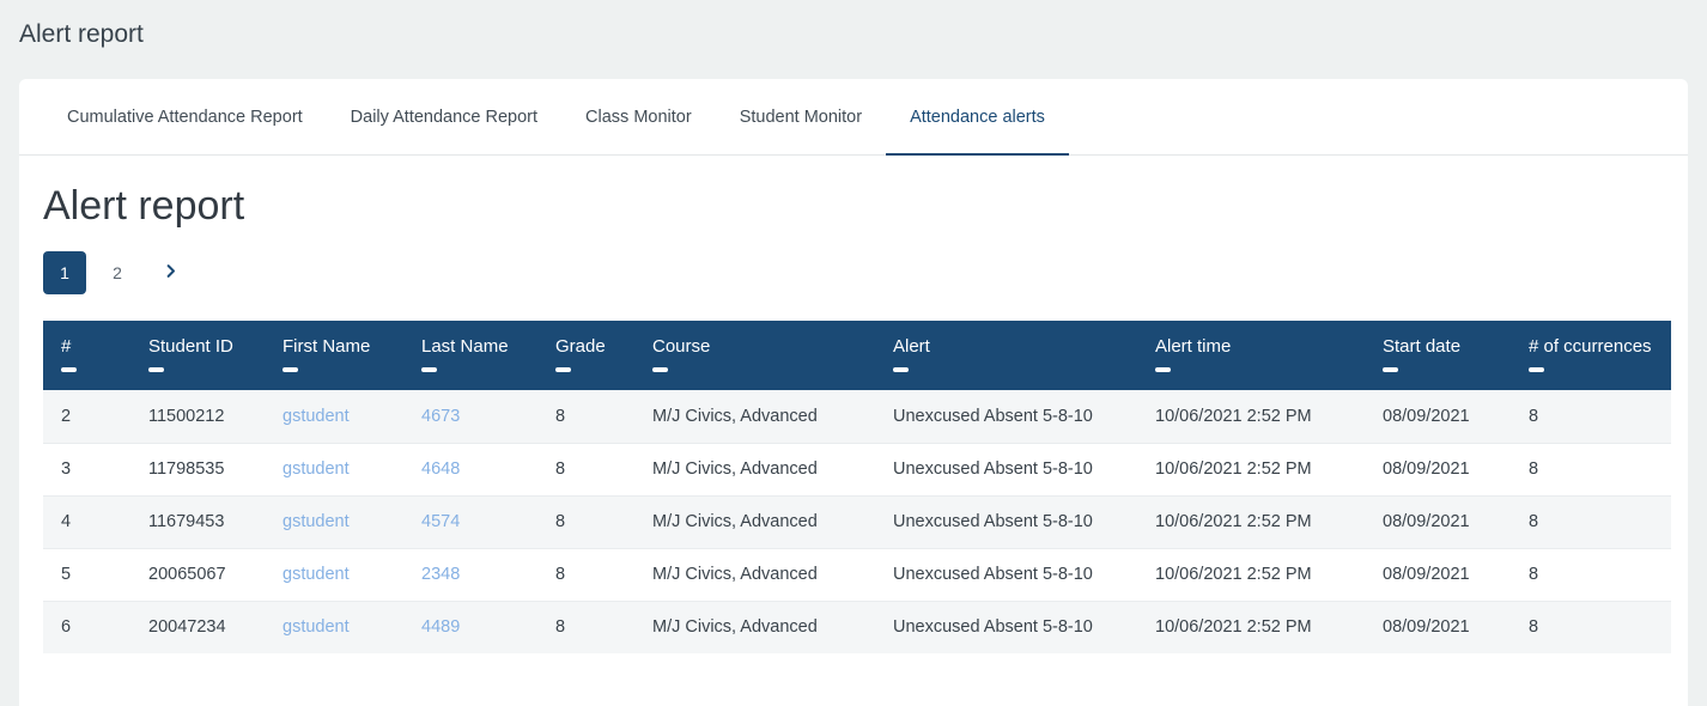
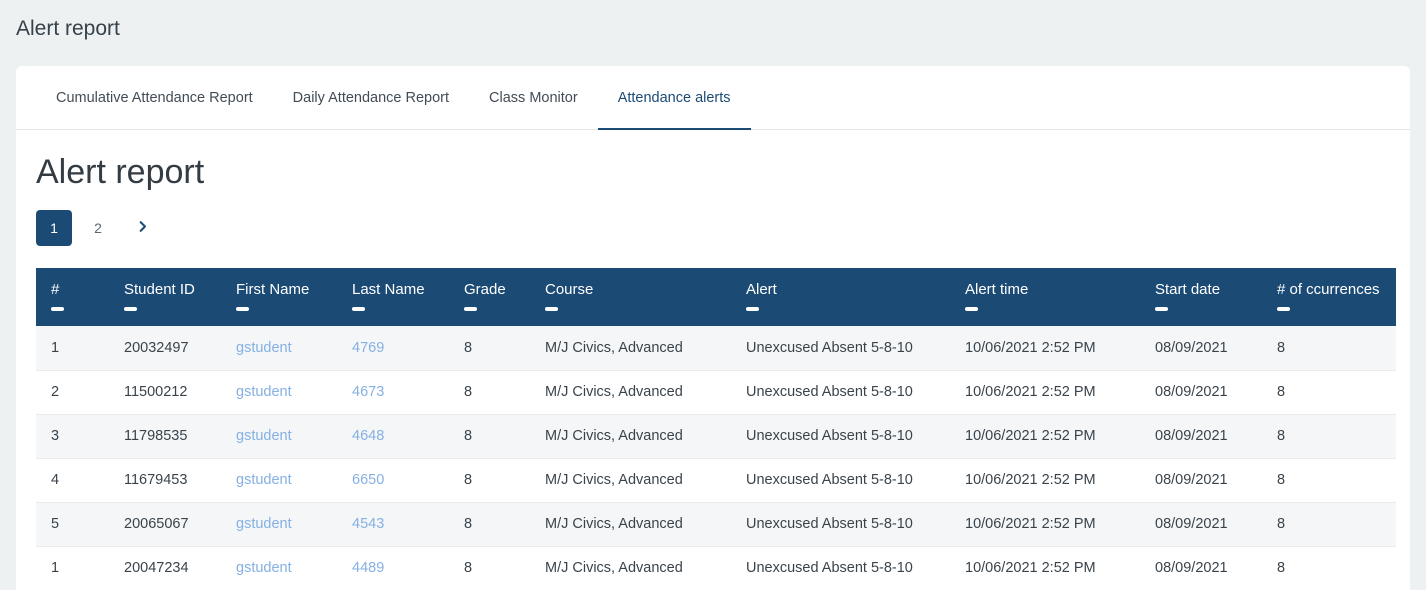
  Alert report
  Cumulative Attendance Report
  Daily Attendance Report
  Class Monitor
- Student Monitor
  Attendance alerts
  Alert report
  1
  2
  #	Student ID	First Name	Last Name	Grade	Course	Alert	Alert time	Start date	# of ccurrences
+ 1	20032497	gstudent	4769	8	M/J Civics, Advanced	Unexcused Absent 5-8-10	10/06/2021 2:52 PM	08/09/2021	8
  2	11500212	gstudent	4673	8	M/J Civics, Advanced	Unexcused Absent 5-8-10	10/06/2021 2:52 PM	08/09/2021	8
  3	11798535	gstudent	4648	8	M/J Civics, Advanced	Unexcused Absent 5-8-10	10/06/2021 2:52 PM	08/09/2021	8
- 4	11679453	gstudent	4574	8	M/J Civics, Advanced	Unexcused Absent 5-8-10	10/06/2021 2:52 PM	08/09/2021	8
+ 4	11679453	gstudent	6650	8	M/J Civics, Advanced	Unexcused Absent 5-8-10	10/06/2021 2:52 PM	08/09/2021	8
- 5	20065067	gstudent	2348	8	M/J Civics, Advanced	Unexcused Absent 5-8-10	10/06/2021 2:52 PM	08/09/2021	8
+ 5	20065067	gstudent	4543	8	M/J Civics, Advanced	Unexcused Absent 5-8-10	10/06/2021 2:52 PM	08/09/2021	8
- 6	20047234	gstudent	4489	8	M/J Civics, Advanced	Unexcused Absent 5-8-10	10/06/2021 2:52 PM	08/09/2021	8
+ 1	20047234	gstudent	4489	8	M/J Civics, Advanced	Unexcused Absent 5-8-10	10/06/2021 2:52 PM	08/09/2021	8
